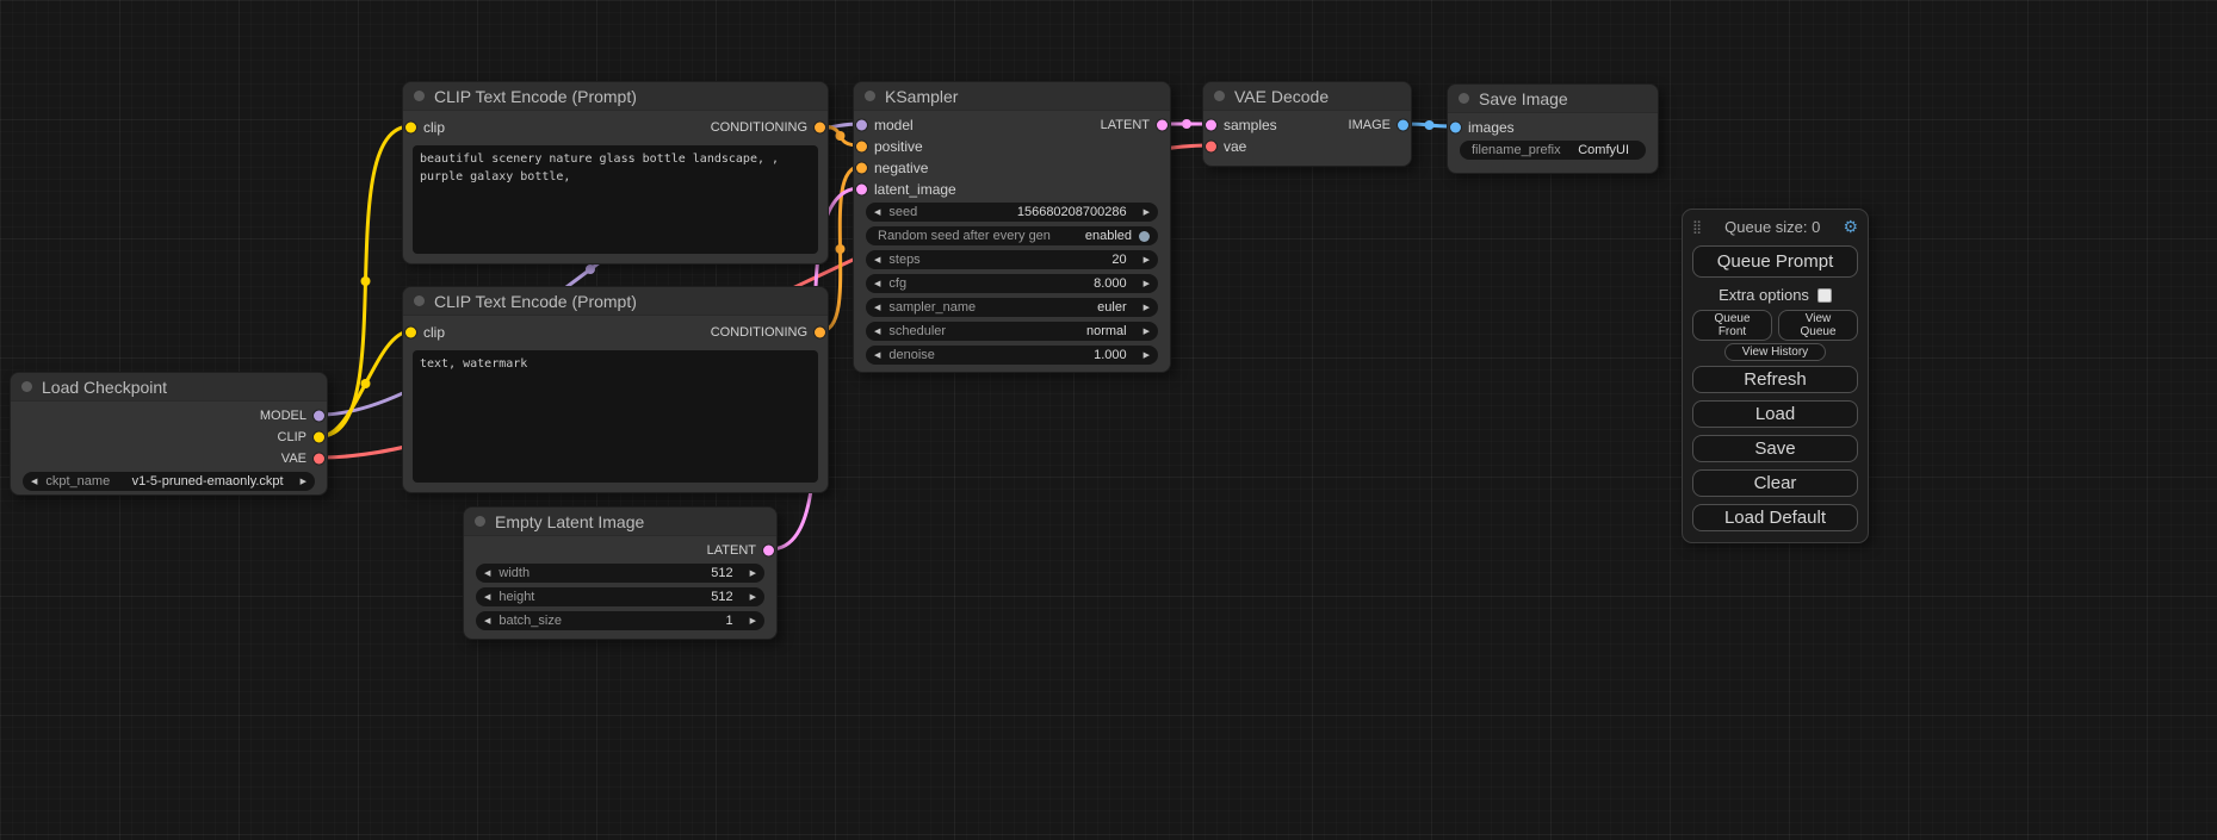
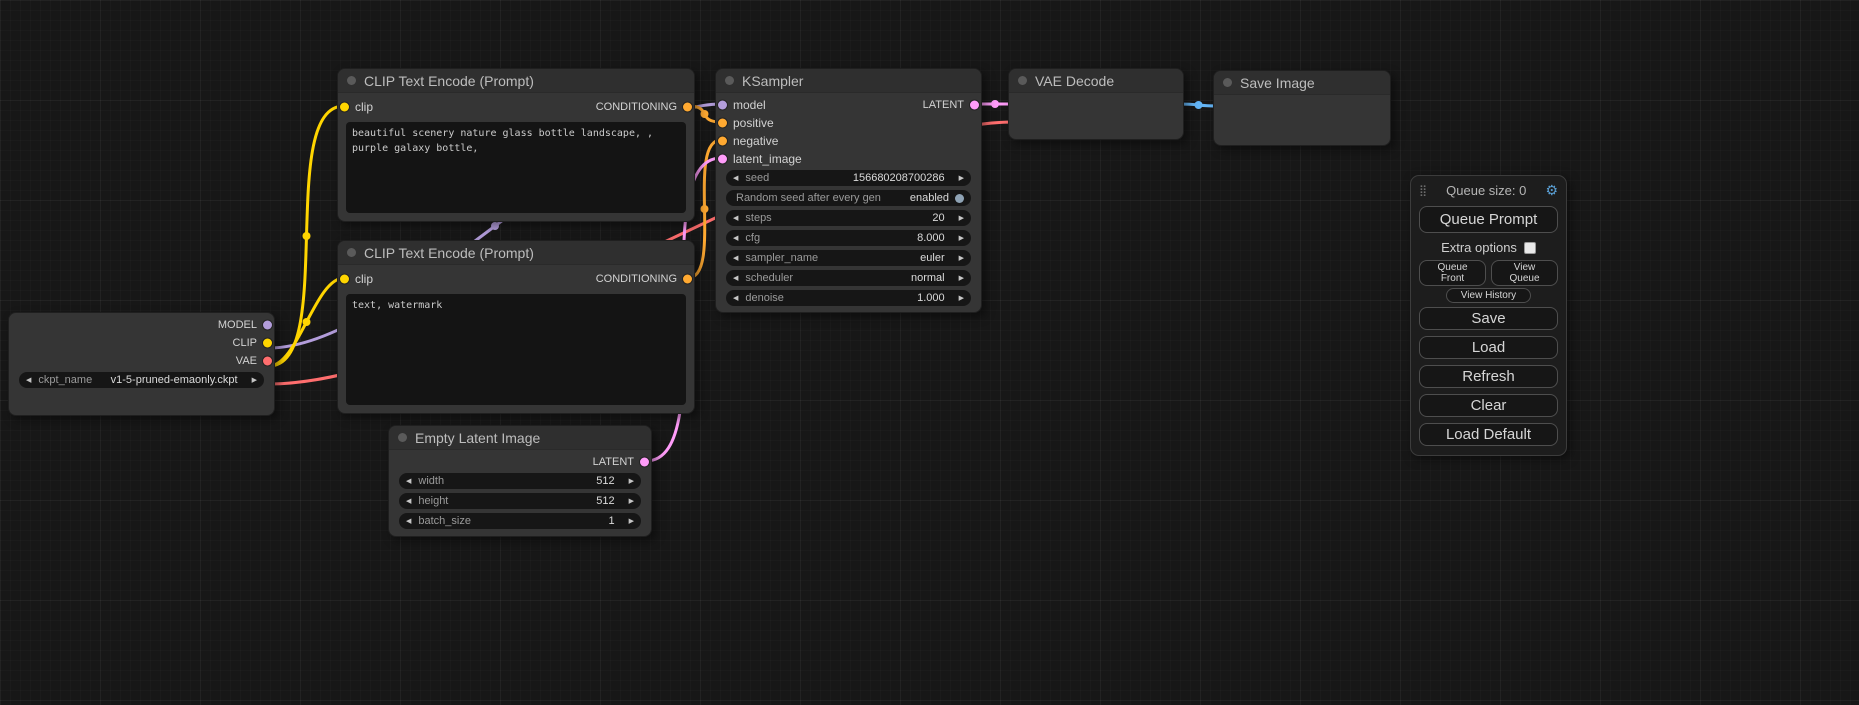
- Load Checkpoint
  MODEL
  CLIP
  VAE
  ckpt_name
  v1-5-pruned-emaonly.ckpt
  CLIP Text Encode (Prompt)
  clip
  CONDITIONING
  beautiful scenery nature glass bottle landscape, , purple galaxy bottle,
  CLIP Text Encode (Prompt)
  clip
  CONDITIONING
  text, watermark
  Empty Latent Image
  LATENT
  width
  512
  height
  512
  batch_size
  1
  KSampler
  model
  positive
  negative
  latent_image
  LATENT
  seed
  156680208700286
  Random seed after every gen
  enabled
  steps
  20
  cfg
  8.000
  sampler_name
  euler
  scheduler
  normal
  denoise
  1.000
  VAE Decode
- samples
- IMAGE
- vae
  Save Image
- images
- filename_prefix
- ComfyUI
  ⣿
  Queue size: 0
  ⚙
  Queue Prompt
  Extra options
  Queue Front
  View Queue
  View History
- Refresh
+ Save
  Load
- Save
+ Refresh
  Clear
  Load Default
